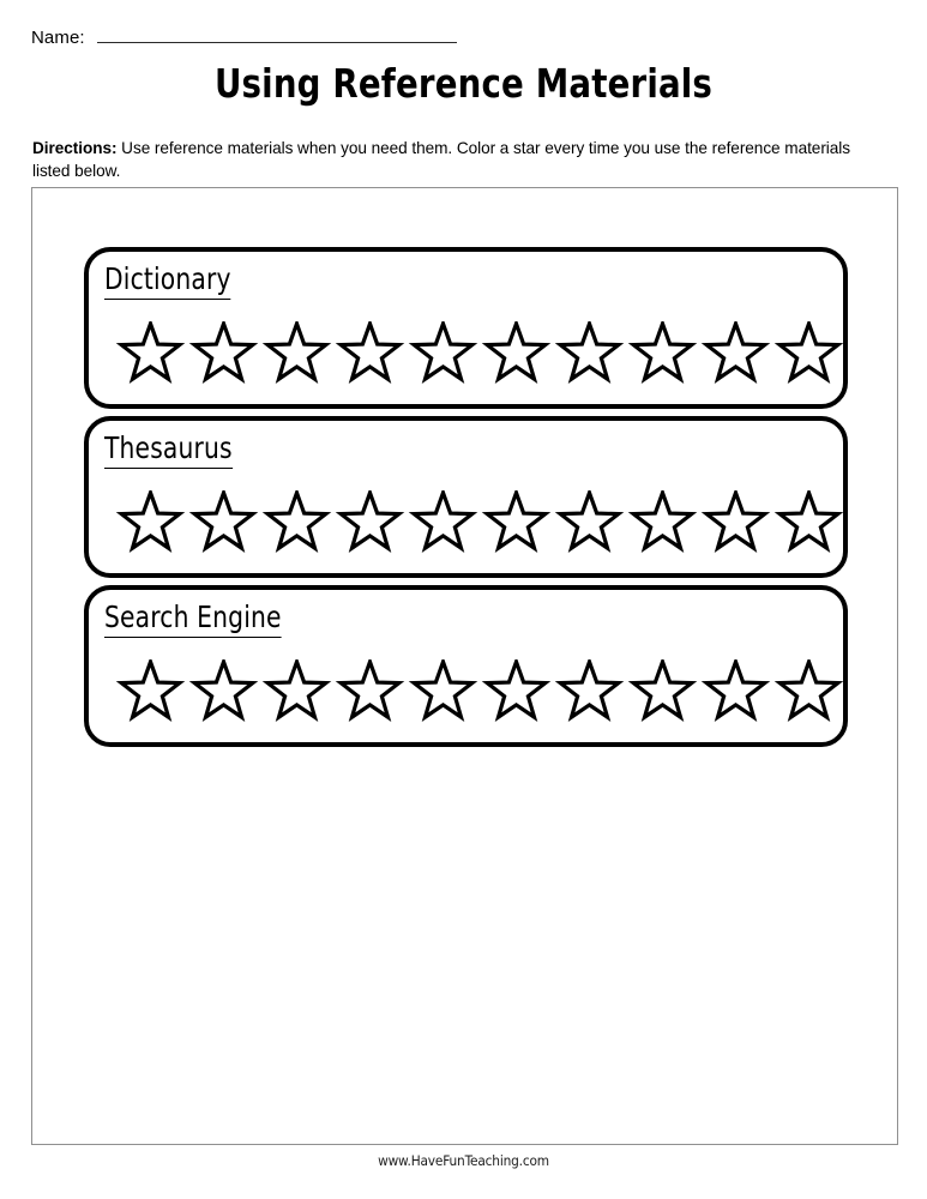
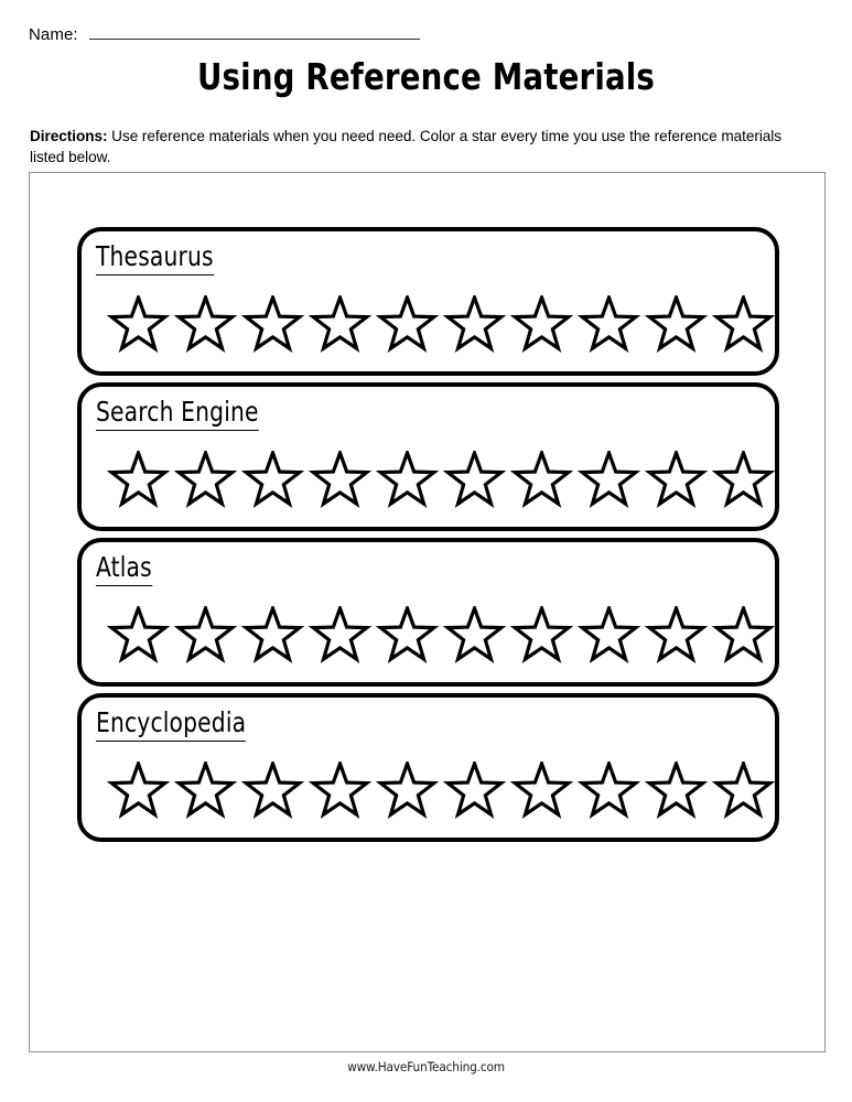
  Name:
  Using Reference Materials
- Directions: Use reference materials when you need them. Color a star every time you use the reference materials listed below.
+ Directions: Use reference materials when you need need. Color a star every time you use the reference materials listed below.
- Dictionary
  Thesaurus
  Search Engine
+ Atlas
+ Encyclopedia
  www.HaveFunTeaching.com
